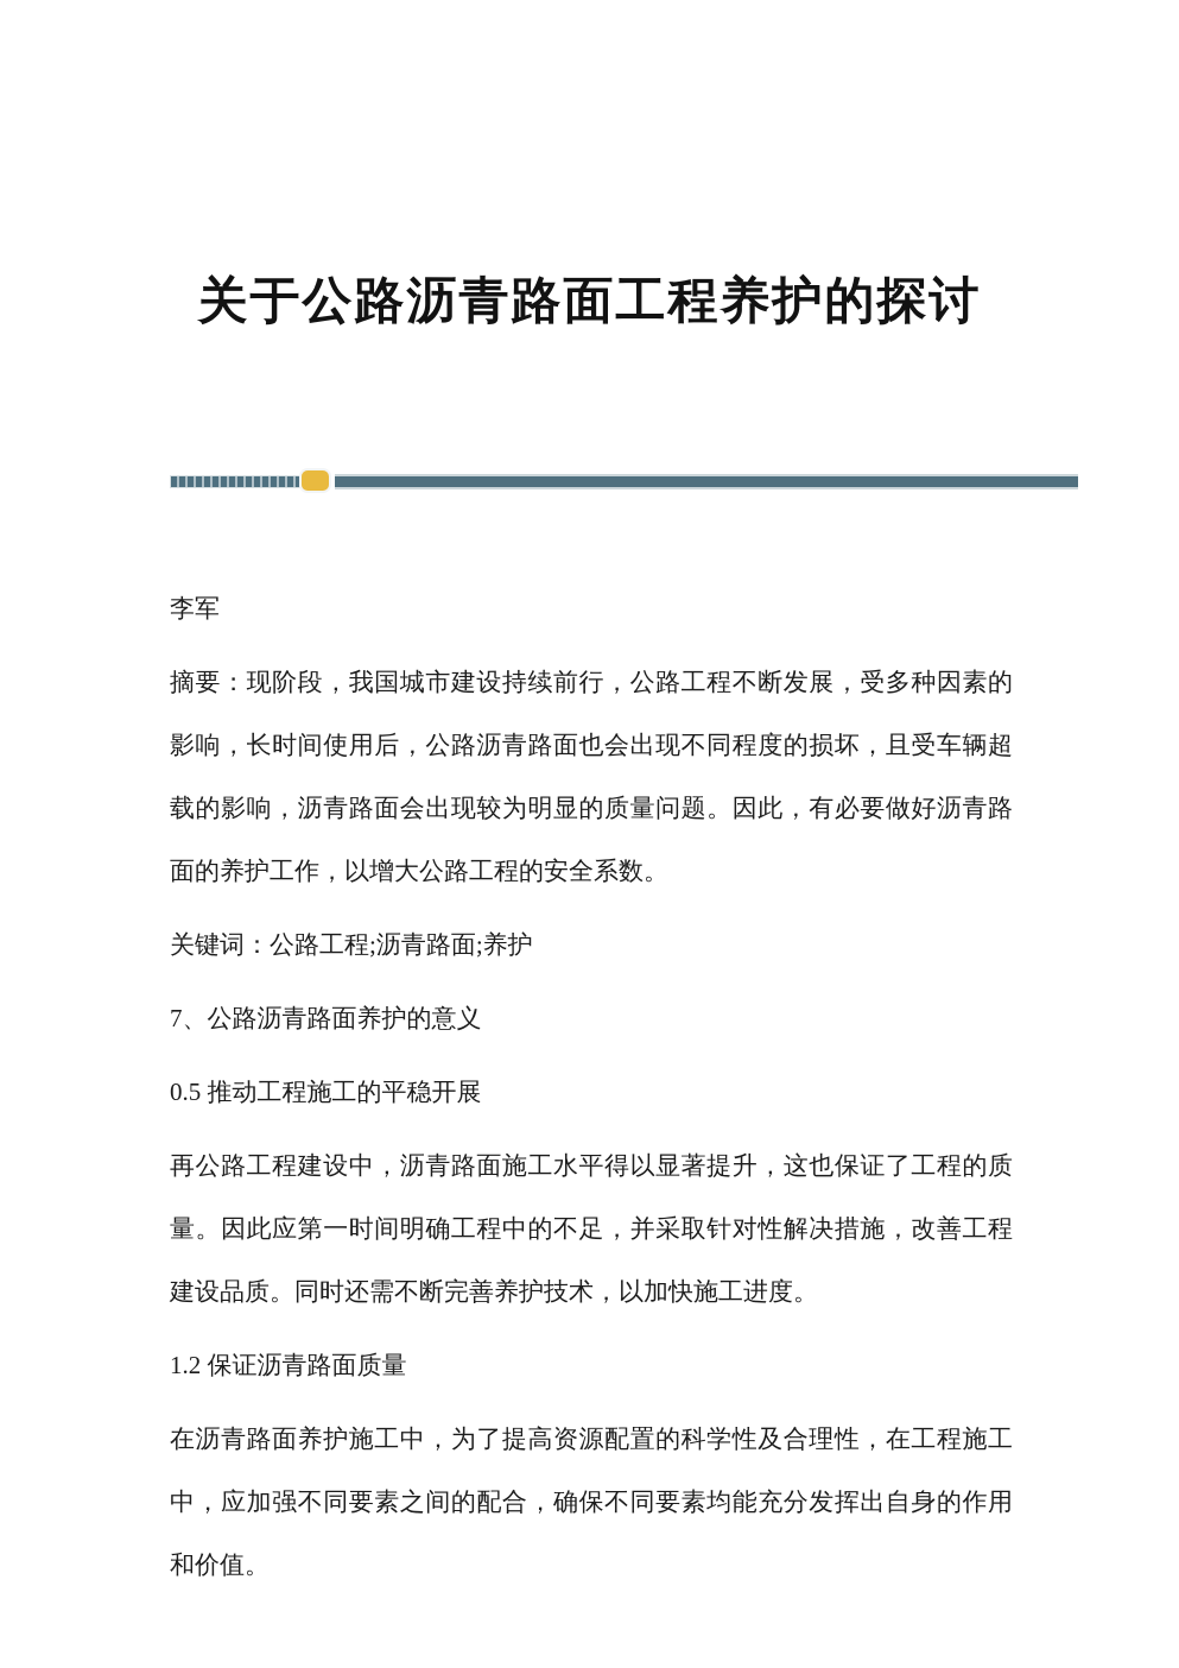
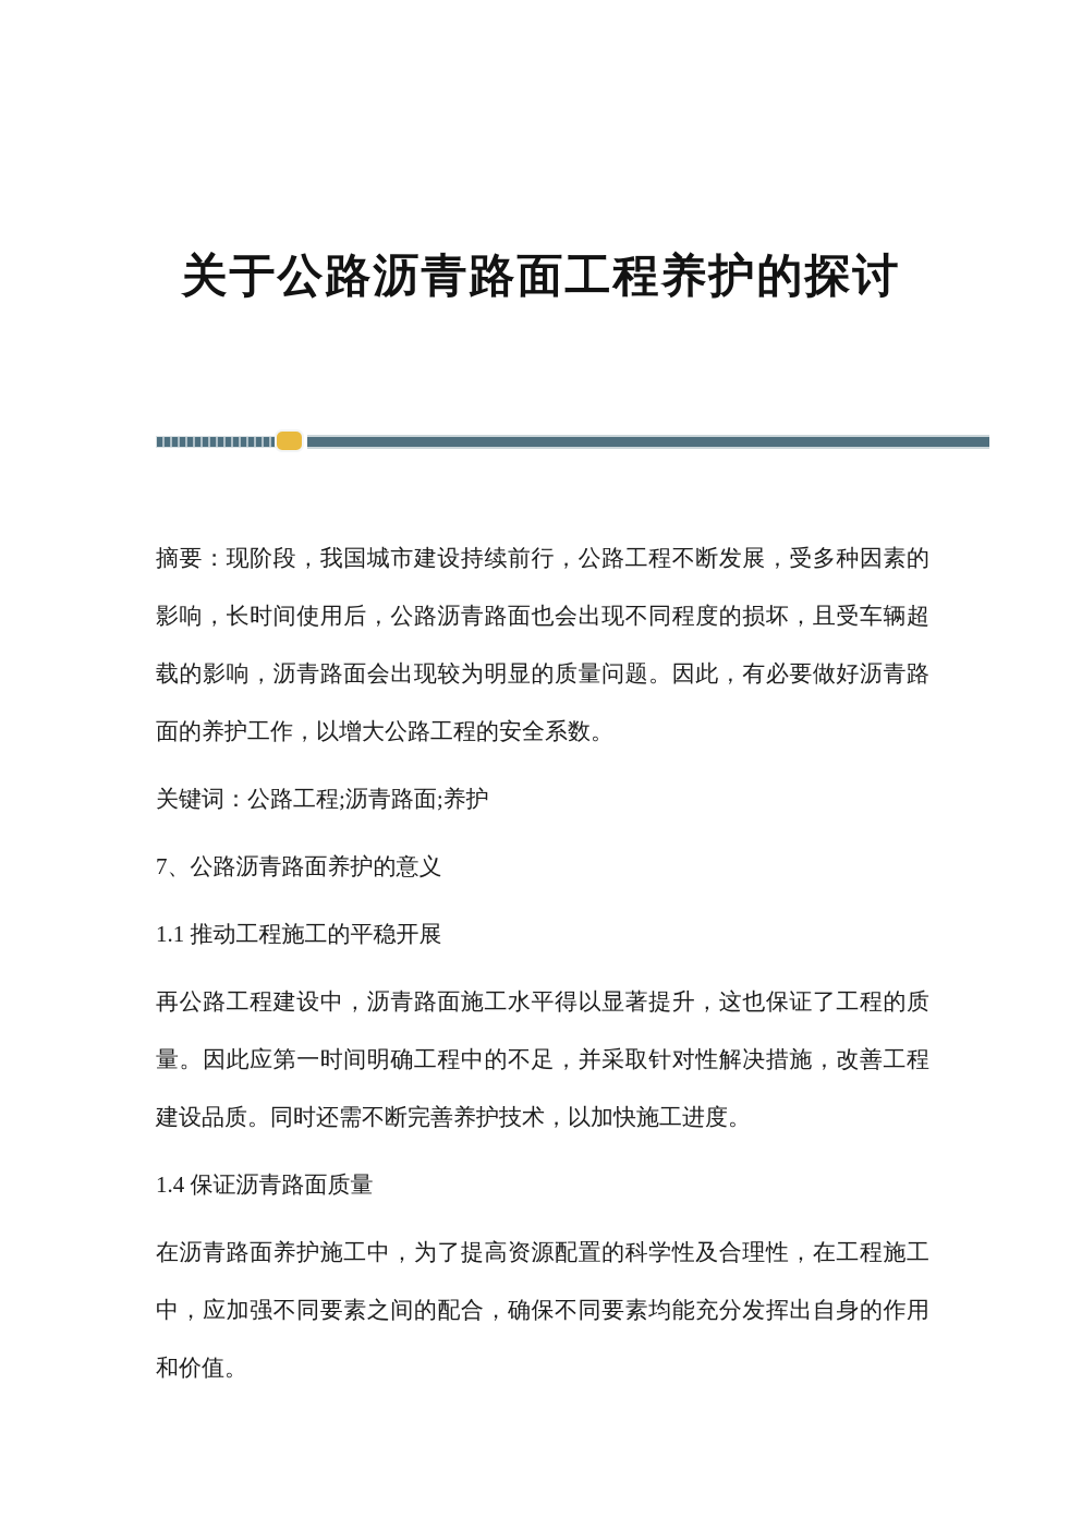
  关于公路沥青路面工程养护的探讨
- 李军
  摘要：现阶段，我国城市建设持续前行，公路工程不断发展，受多种因素的影响，长时间使用后，公路沥青路面也会出现不同程度的损坏，且受车辆超载的影响，沥青路面会出现较为明显的质量问题。因此，有必要做好沥青路面的养护工作，以增大公路工程的安全系数。
  关键词：公路工程;沥青路面;养护
  7、公路沥青路面养护的意义
- 0.5 推动工程施工的平稳开展
+ 1.1 推动工程施工的平稳开展
  再公路工程建设中，沥青路面施工水平得以显著提升，这也保证了工程的质量。因此应第一时间明确工程中的不足，并采取针对性解决措施，改善工程建设品质。同时还需不断完善养护技术，以加快施工进度。
- 1.2 保证沥青路面质量
+ 1.4 保证沥青路面质量
  在沥青路面养护施工中，为了提高资源配置的科学性及合理性，在工程施工中，应加强不同要素之间的配合，确保不同要素均能充分发挥出自身的作用和价值。
